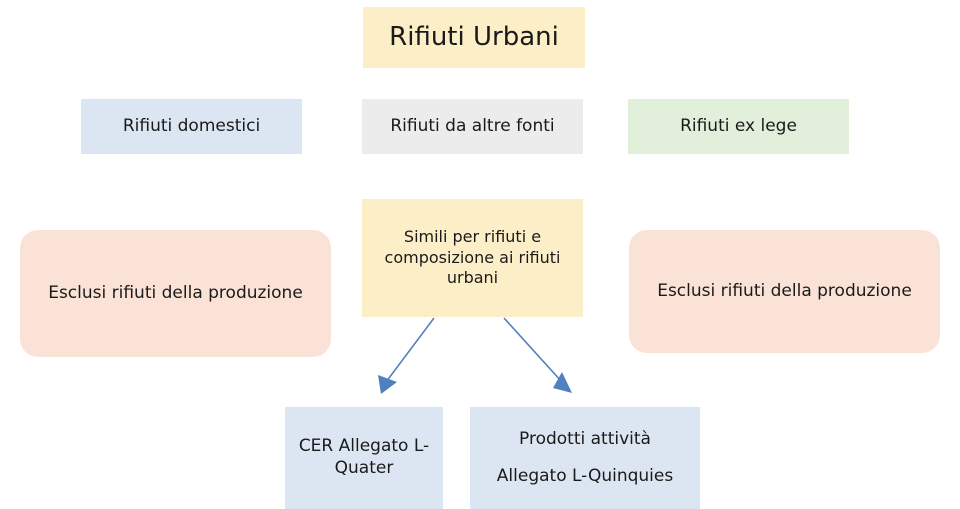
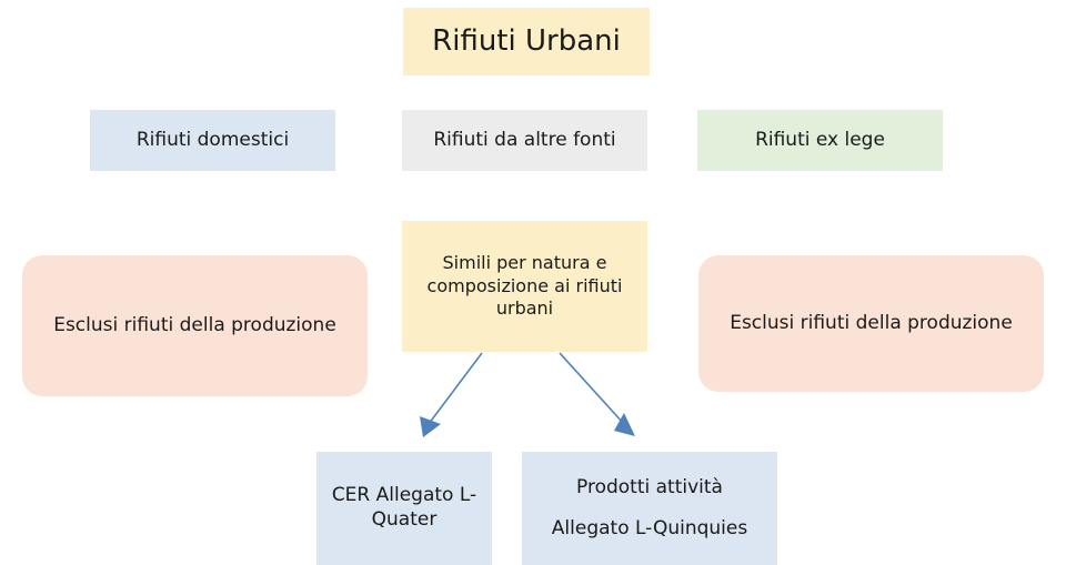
  Rifiuti Urbani
  Rifiuti domestici
  Rifiuti da altre fonti
  Rifiuti ex lege
  Esclusi rifiuti della produzione
- Simili per rifiuti e composizione ai rifiuti urbani
+ Simili per natura e composizione ai rifiuti urbani
  Esclusi rifiuti della produzione
  CER Allegato L-Quater
  Prodotti attività
  Allegato L-Quinquies
